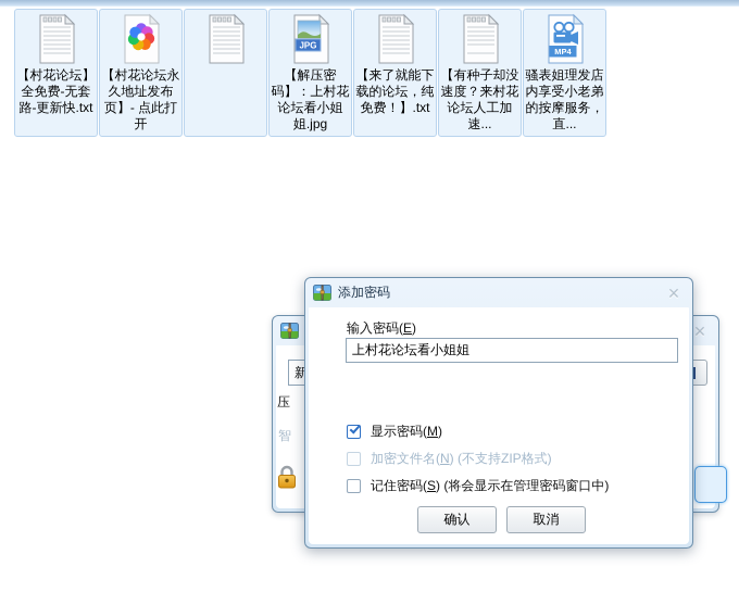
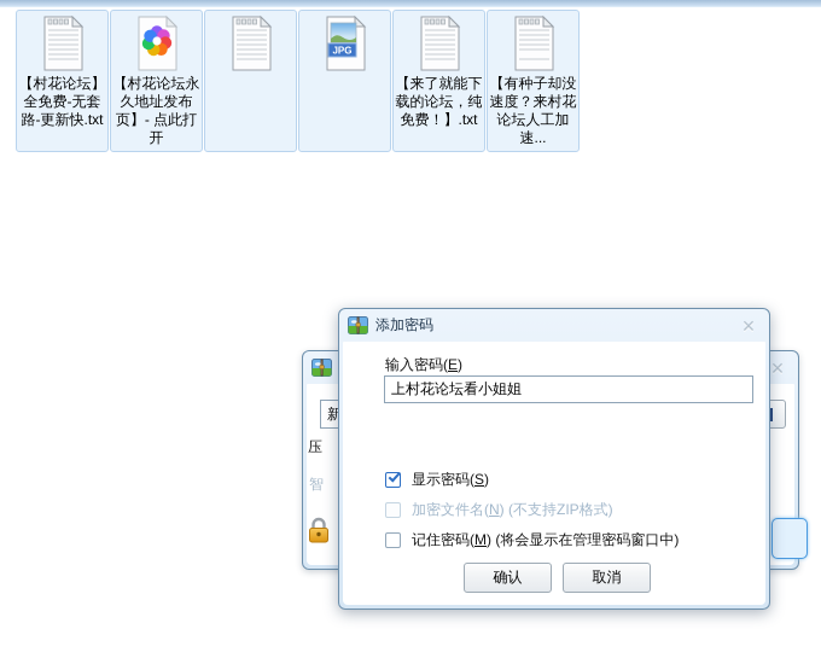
  【村花论坛】全免费-无套路-更新快.txt
  【村花论坛永久地址发布页】- 点此打开
  JPG
- 【解压密码】：上村花论坛看小姐姐.jpg
  【来了就能下载的论坛，纯免费！】.txt
  【有种子却没速度？来村花论坛人工加速...
- MP4
- 骚表姐理发店内享受小老弟的按摩服务，直...
  ✕
  新
  压
  智
  添加密码
  ✕
  输入密码(E)
  上村花论坛看小姐姐
- 显示密码(M)
+ 显示密码(S)
  加密文件名(N) (不支持ZIP格式)
- 记住密码(S) (将会显示在管理密码窗口中)
+ 记住密码(M) (将会显示在管理密码窗口中)
  确认
  取消
